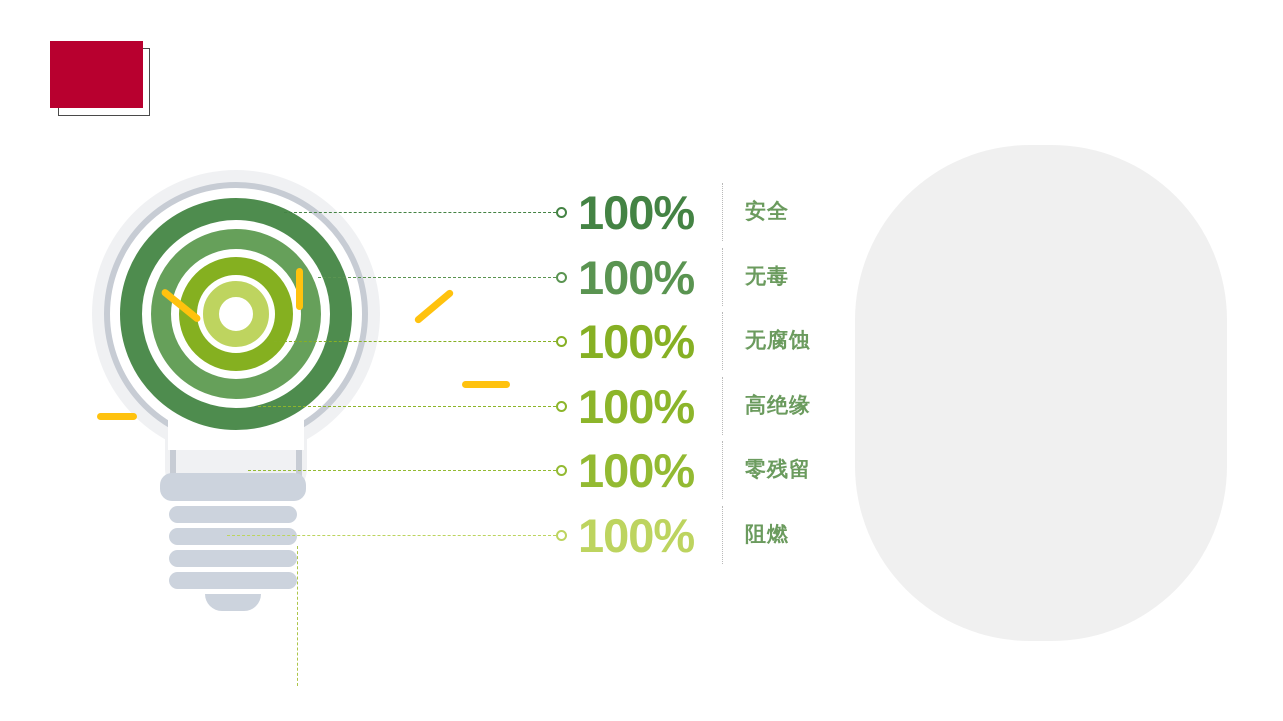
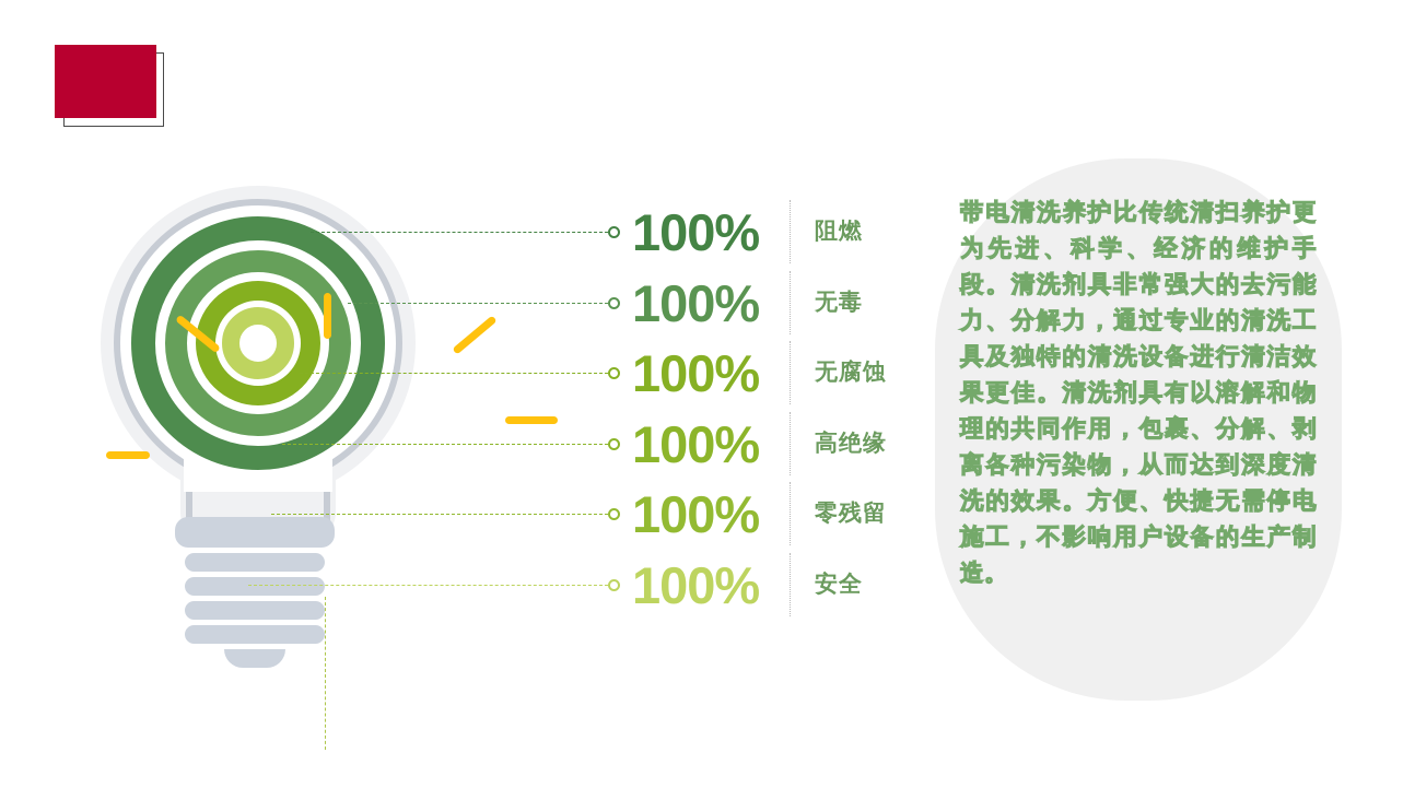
  100%
- 安全
+ 阻燃
  100%
  无毒
  100%
  无腐蚀
  100%
  高绝缘
  100%
  零残留
  100%
- 阻燃
+ 安全
+ 带电清洗养护比传统清扫养护更为先进、科学、经济的维护手段。清洗剂具非常强大的去污能力、分解力，通过专业的清洗工具及独特的清洗设备进行清洁效果更佳。清洗剂具有以溶解和物理的共同作用，包裹、分解、剥离各种污染物，从而达到深度清洗的效果。方便、快捷无需停电施工，不影响用户设备的生产制造。
